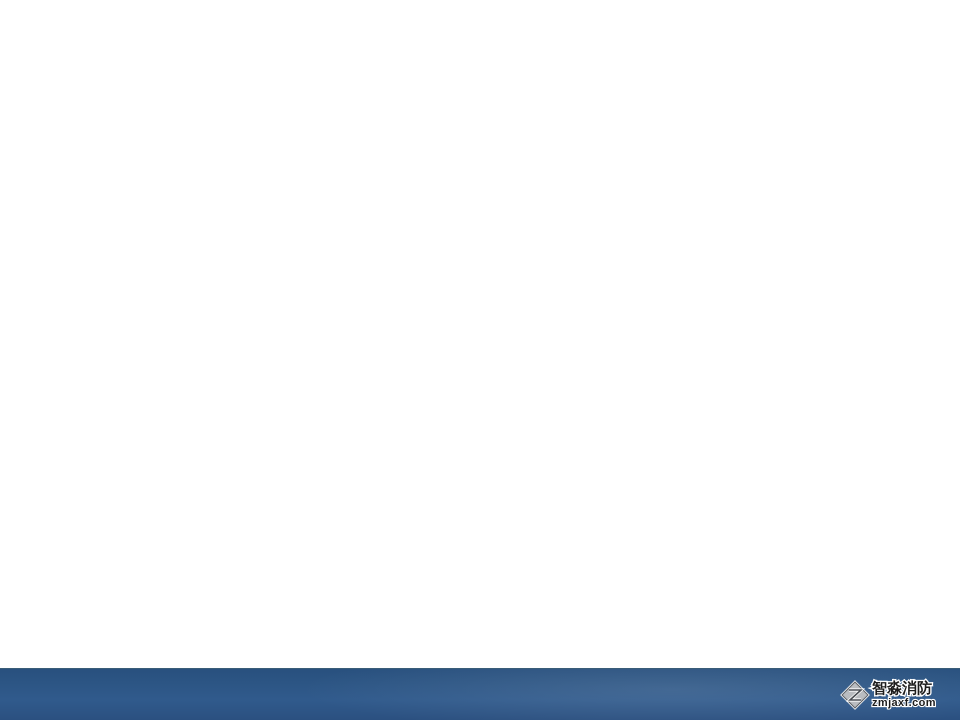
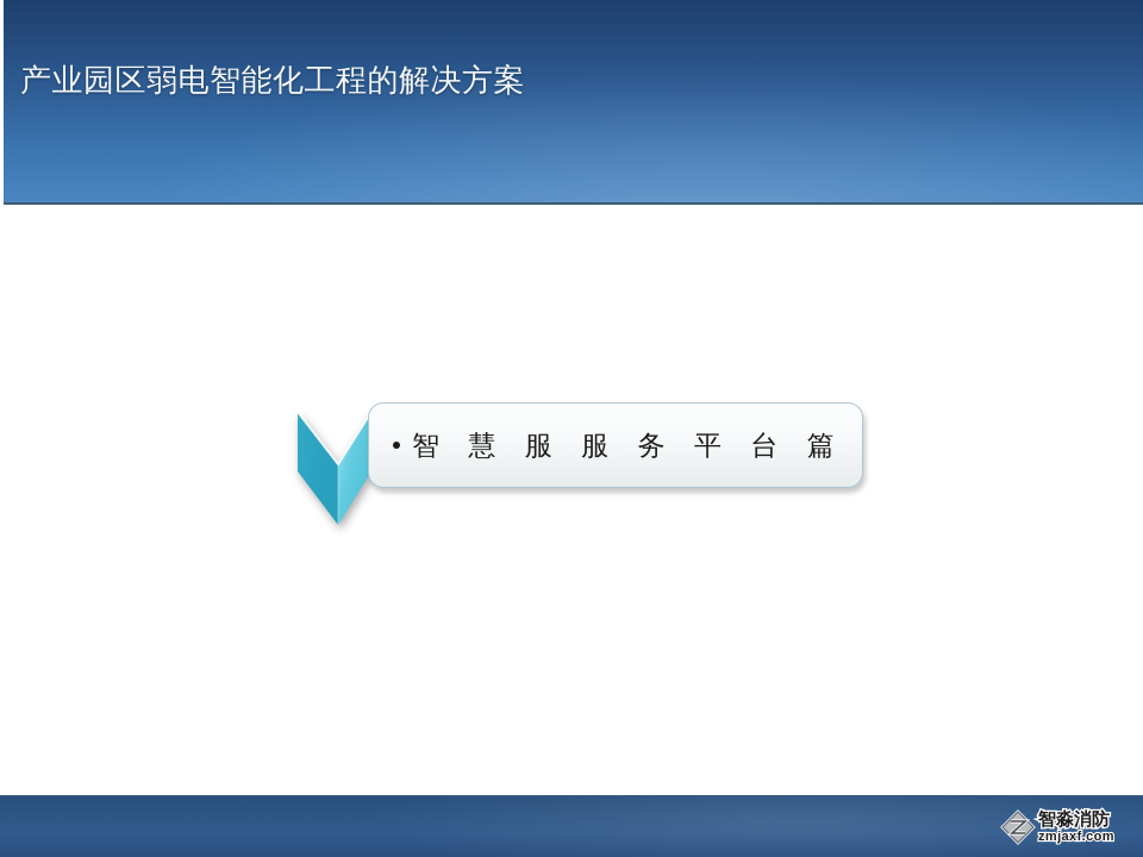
+ 产业园区弱电智能化工程的解决方案
+ 智 慧 服 服 务 平 台 篇
  智淼消防
  zmjaxf.com
